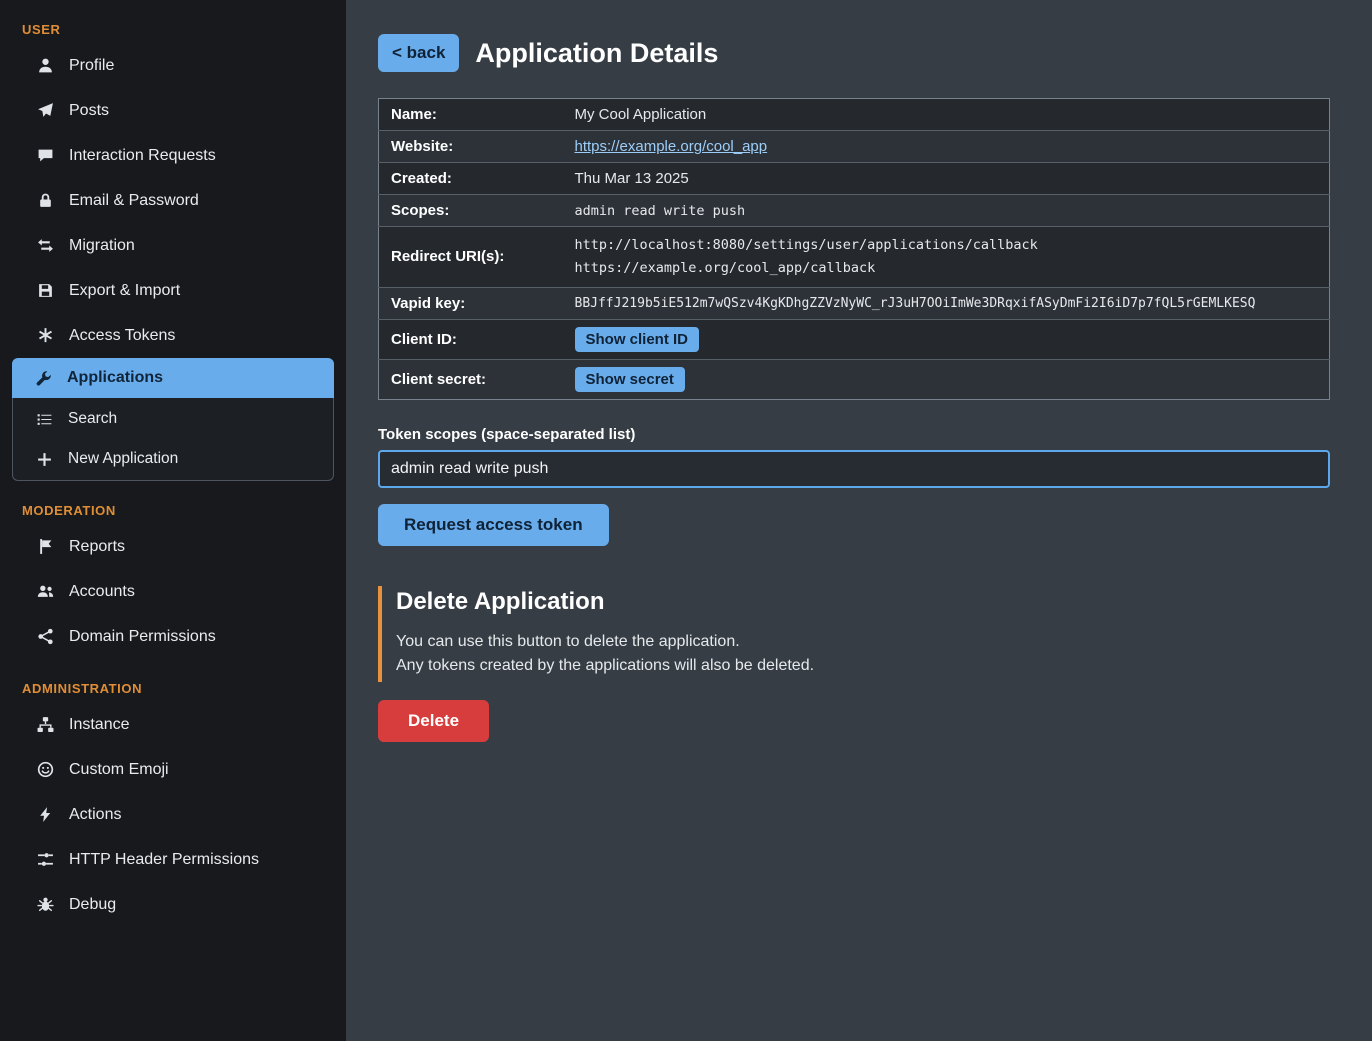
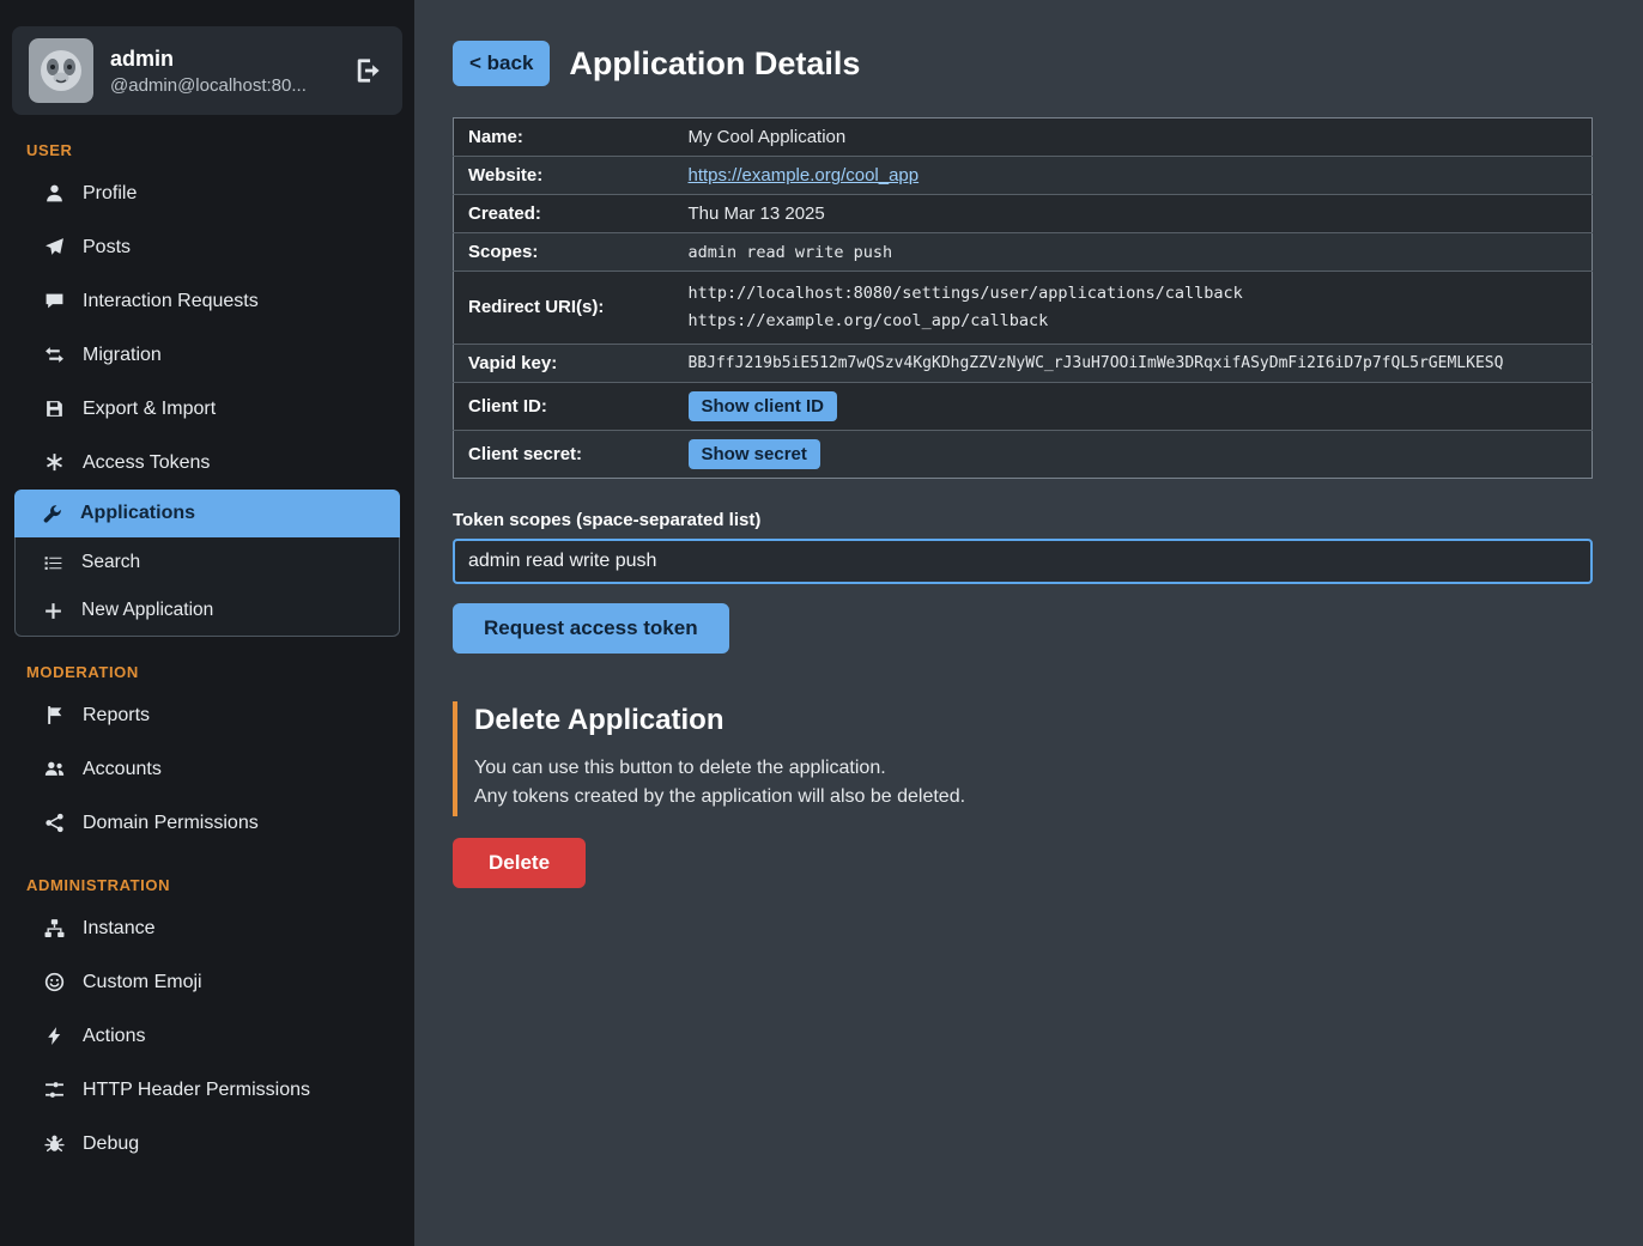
+ admin
+ @admin@localhost:80...
  USER
  Profile
  Posts
  Interaction Requests
- Email & Password
  Migration
  Export & Import
  Access Tokens
  Applications
  Search
  New Application
  MODERATION
  Reports
  Accounts
  Domain Permissions
  ADMINISTRATION
  Instance
  Custom Emoji
  Actions
  HTTP Header Permissions
  Debug
  < back
  Application Details
  Name:	My Cool Application
  Website:	https://example.org/cool_app
  Created:	Thu Mar 13 2025
  Scopes:	admin read write push
  Redirect URI(s):	http://localhost:8080/settings/user/applications/callback https://example.org/cool_app/callback
  Vapid key:	BBJffJ219b5iE512m7wQSzv4KgKDhgZZVzNyWC_rJ3uH7OOiImWe3DRqxifASyDmFi2I6iD7p7fQL5rGEMLKESQ
  Client ID:	Show client ID
  Client secret:	Show secret
  Token scopes (space-separated list)
  admin read write push
  Request access token
  Delete Application
  You can use this button to delete the application.
- Any tokens created by the applications will also be deleted.
+ Any tokens created by the application will also be deleted.
  Delete
